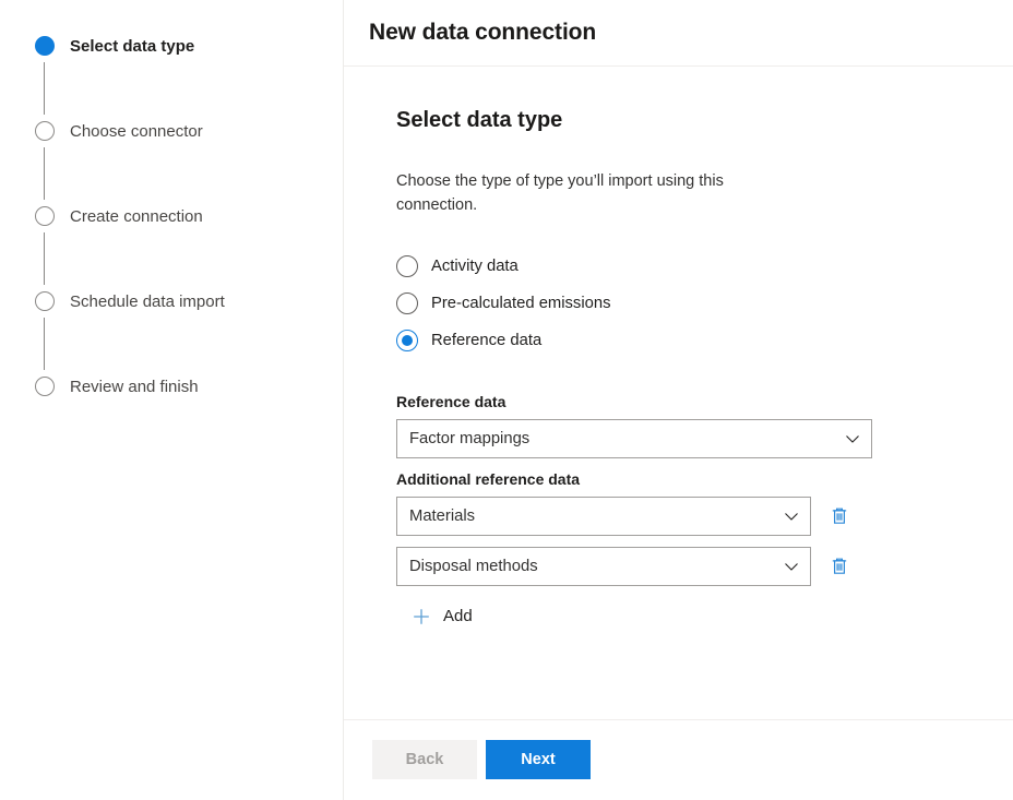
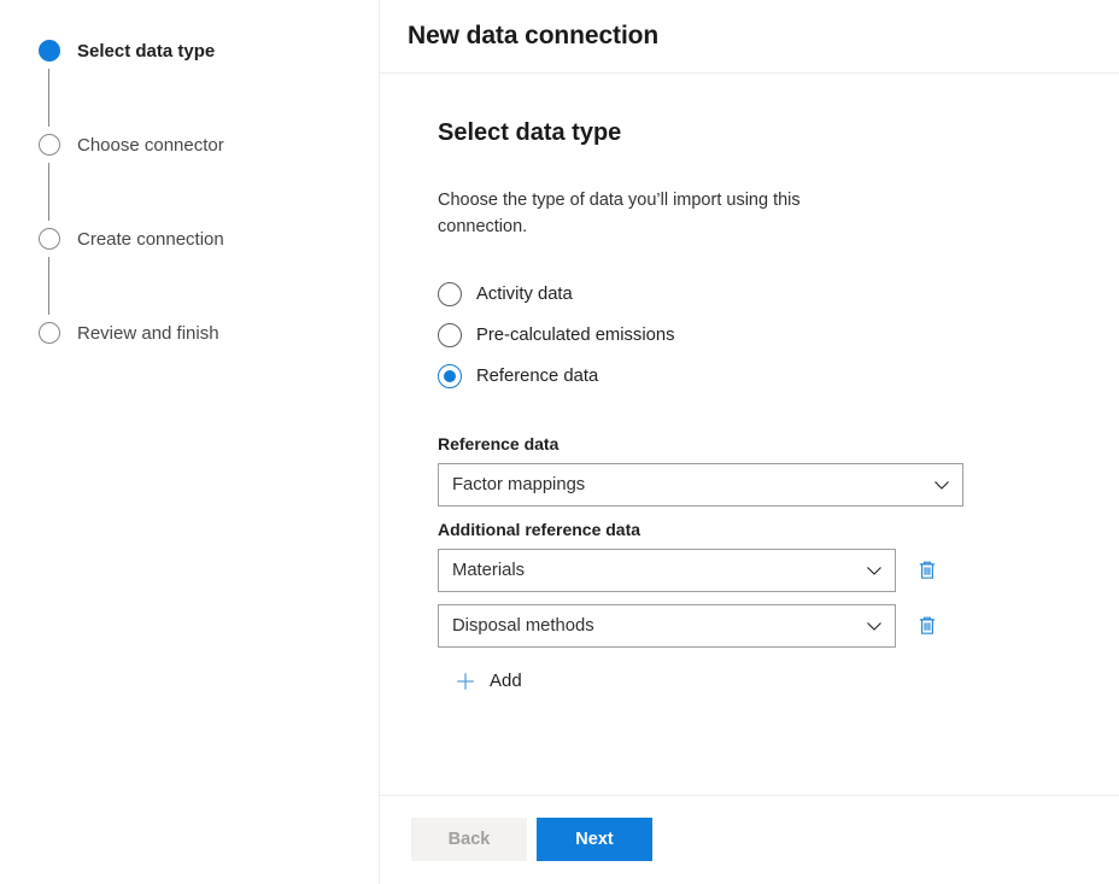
  Select data type
  Choose connector
  Create connection
- Schedule data import
  Review and finish
  New data connection
  Select data type
- Choose the type of type you’ll import using this connection.
+ Choose the type of data you’ll import using this connection.
  Activity data
  Pre-calculated emissions
  Reference data
  Reference data
  Factor mappings
  Additional reference data
  Materials
  Disposal methods
  Add
  Back
  Next
